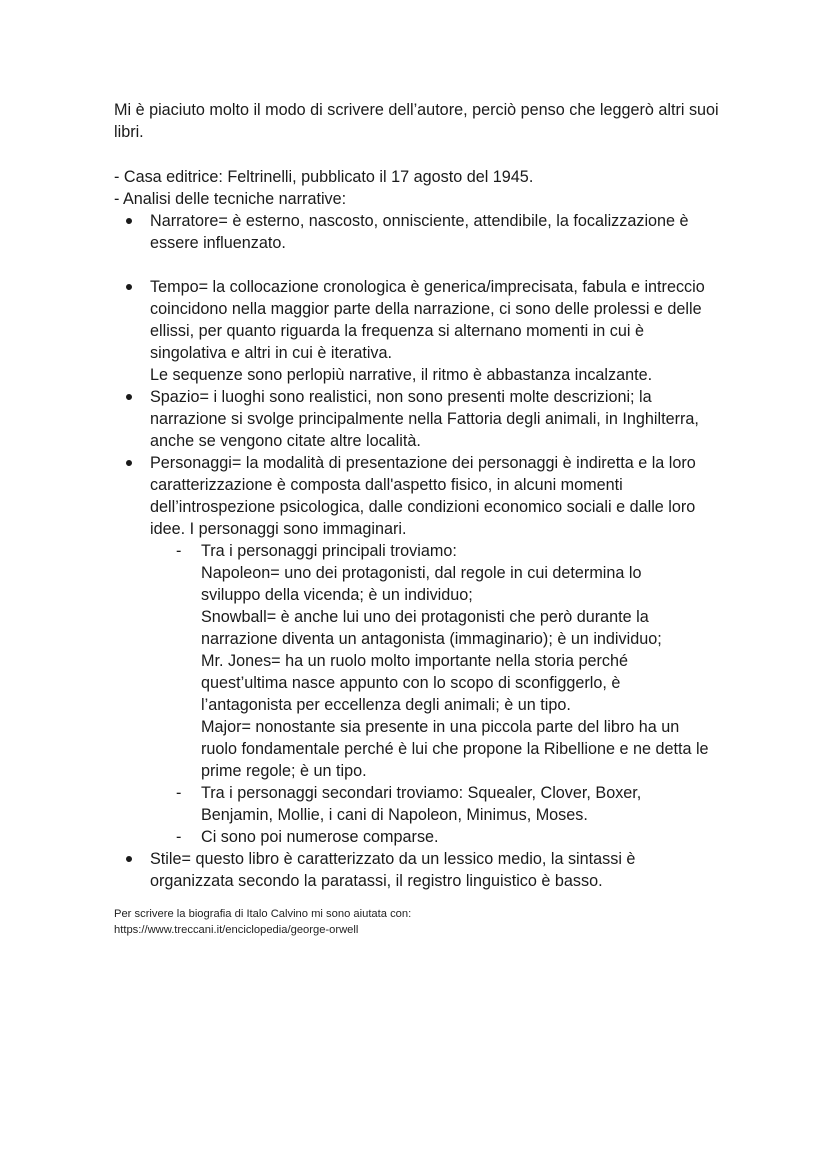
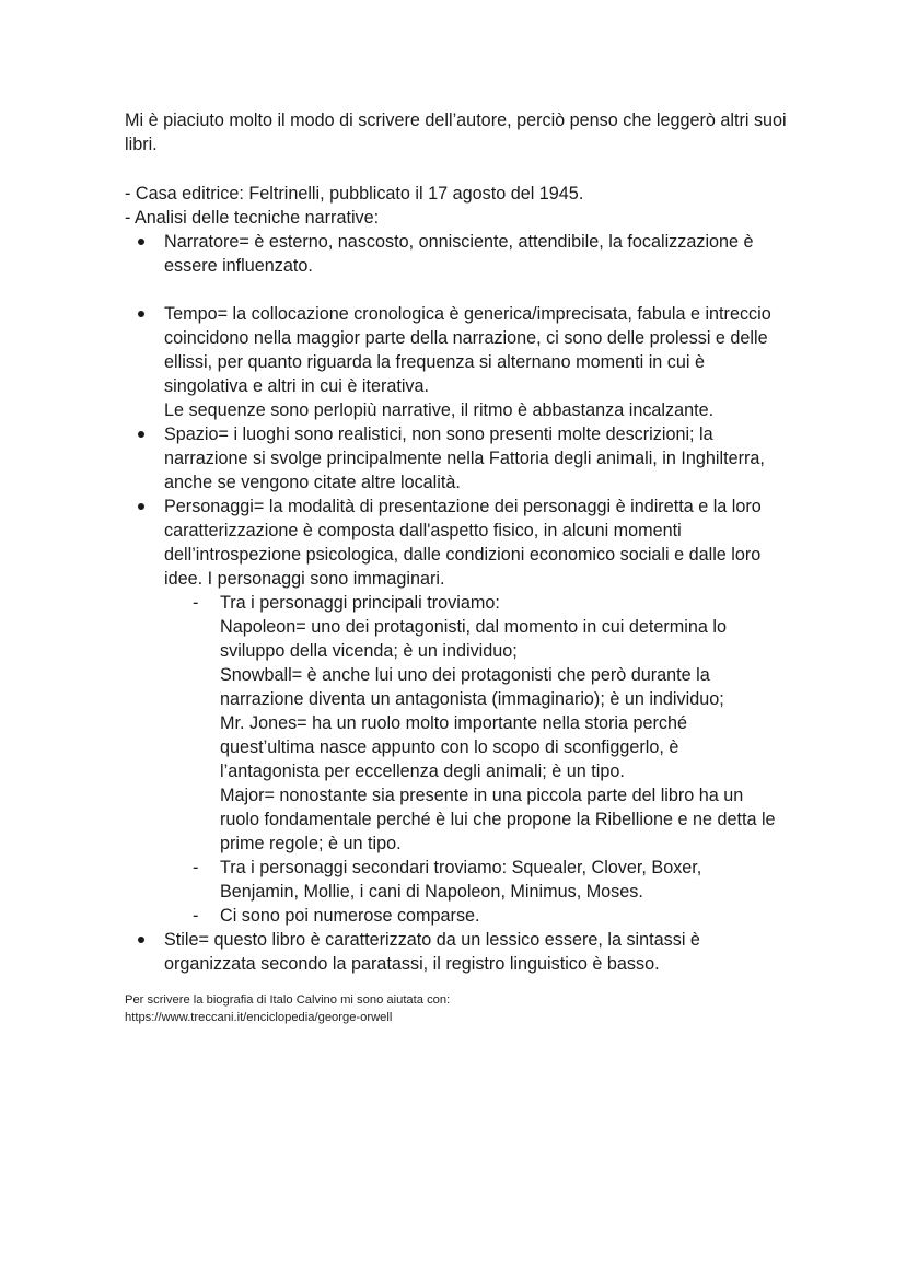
  Mi è piaciuto molto il modo di scrivere dell’autore, perciò penso che leggerò altri suoi
  libri.
  - Casa editrice: Feltrinelli, pubblicato il 17 agosto del 1945.
  - Analisi delle tecniche narrative:
  Narratore= è esterno, nascosto, onnisciente, attendibile, la focalizzazione è
  essere influenzato.
  Tempo= la collocazione cronologica è generica/imprecisata, fabula e intreccio
  coincidono nella maggior parte della narrazione, ci sono delle prolessi e delle
  ellissi, per quanto riguarda la frequenza si alternano momenti in cui è
  singolativa e altri in cui è iterativa.
  Le sequenze sono perlopiù narrative, il ritmo è abbastanza incalzante.
  Spazio= i luoghi sono realistici, non sono presenti molte descrizioni; la
  narrazione si svolge principalmente nella Fattoria degli animali, in Inghilterra,
  anche se vengono citate altre località.
  Personaggi= la modalità di presentazione dei personaggi è indiretta e la loro
  caratterizzazione è composta dall'aspetto fisico, in alcuni momenti
  dell’introspezione psicologica, dalle condizioni economico sociali e dalle loro
  idee. I personaggi sono immaginari.
  -
  Tra i personaggi principali troviamo:
- Napoleon= uno dei protagonisti, dal regole in cui determina lo
+ Napoleon= uno dei protagonisti, dal momento in cui determina lo
  sviluppo della vicenda; è un individuo;
  Snowball= è anche lui uno dei protagonisti che però durante la
  narrazione diventa un antagonista (immaginario); è un individuo;
  Mr. Jones= ha un ruolo molto importante nella storia perché
  quest’ultima nasce appunto con lo scopo di sconfiggerlo, è
  l’antagonista per eccellenza degli animali; è un tipo.
  Major= nonostante sia presente in una piccola parte del libro ha un
  ruolo fondamentale perché è lui che propone la Ribellione e ne detta le
  prime regole; è un tipo.
  -
  Tra i personaggi secondari troviamo: Squealer, Clover, Boxer,
  Benjamin, Mollie, i cani di Napoleon, Minimus, Moses.
  -
  Ci sono poi numerose comparse.
- Stile= questo libro è caratterizzato da un lessico medio, la sintassi è
+ Stile= questo libro è caratterizzato da un lessico essere, la sintassi è
  organizzata secondo la paratassi, il registro linguistico è basso.
  Per scrivere la biografia di Italo Calvino mi sono aiutata con:
  https://www.treccani.it/enciclopedia/george-orwell
